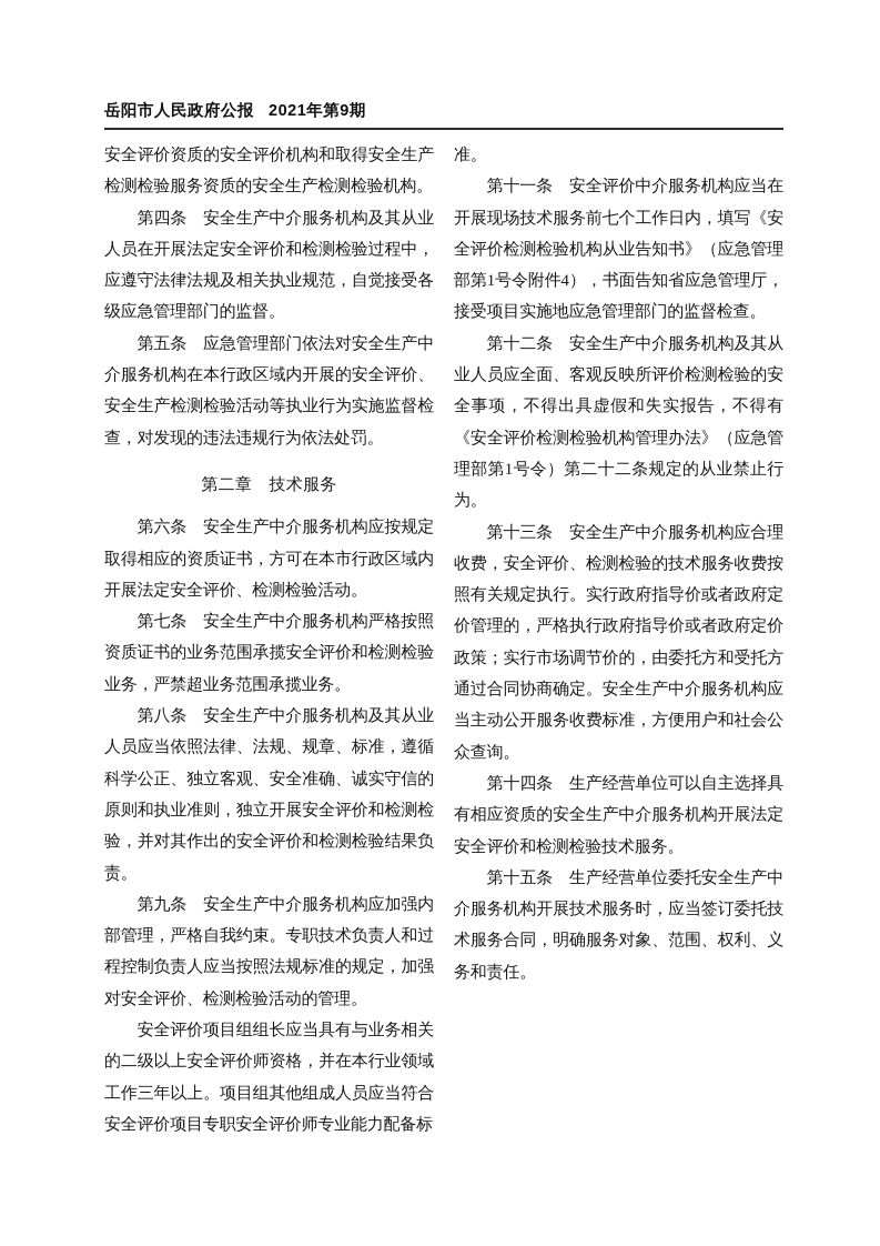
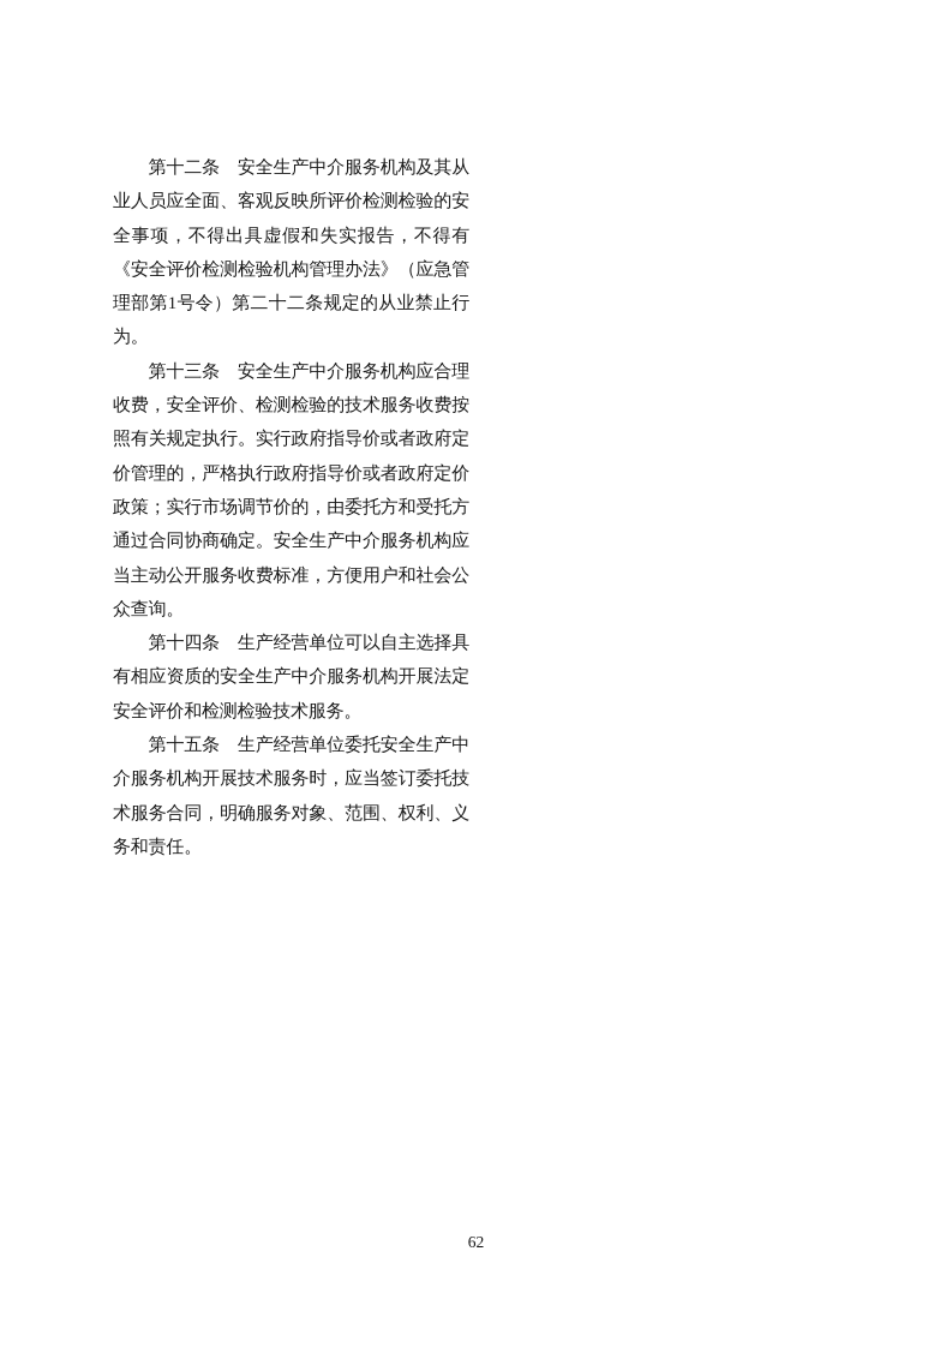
- 岳阳市人民政府公报
- 2021年第9期
- 安全评价资质的安全评价机构和取得安全生产检测检验服务资质的安全生产检测检验机构。
- 第四条 安全生产中介服务机构及其从业人员在开展法定安全评价和检测检验过程中，应遵守法律法规及相关执业规范，自觉接受各级应急管理部门的监督。
- 第五条 应急管理部门依法对安全生产中介服务机构在本行政区域内开展的安全评价、安全生产检测检验活动等执业行为实施监督检查，对发现的违法违规行为依法处罚。
- 第二章 技术服务
- 第六条 安全生产中介服务机构应按规定取得相应的资质证书，方可在本市行政区域内开展法定安全评价、检测检验活动。
- 第七条 安全生产中介服务机构严格按照资质证书的业务范围承揽安全评价和检测检验业务，严禁超业务范围承揽业务。
- 第八条 安全生产中介服务机构及其从业人员应当依照法律、法规、规章、标准，遵循科学公正、独立客观、安全准确、诚实守信的原则和执业准则，独立开展安全评价和检测检验，并对其作出的安全评价和检测检验结果负责。
- 第九条 安全生产中介服务机构应加强内部管理，严格自我约束。专职技术负责人和过程控制负责人应当按照法规标准的规定，加强对安全评价、检测检验活动的管理。
- 安全评价项目组组长应当具有与业务相关的二级以上安全评价师资格，并在本行业领域工作三年以上。项目组其他组成人员应当符合安全评价项目专职安全评价师专业能力配备标
- 准。
- 第十一条 安全评价中介服务机构应当在开展现场技术服务前七个工作日内，填写《安全评价检测检验机构从业告知书》（应急管理部第1号令附件4），书面告知省应急管理厅，接受项目实施地应急管理部门的监督检查。
  第十二条 安全生产中介服务机构及其从业人员应全面、客观反映所评价检测检验的安全事项，不得出具虚假和失实报告，不得有《安全评价检测检验机构管理办法》（应急管理部第1号令）第二十二条规定的从业禁止行为。
  第十三条 安全生产中介服务机构应合理收费，安全评价、检测检验的技术服务收费按照有关规定执行。实行政府指导价或者政府定价管理的，严格执行政府指导价或者政府定价政策；实行市场调节价的，由委托方和受托方通过合同协商确定。安全生产中介服务机构应当主动公开服务收费标准，方便用户和社会公众查询。
  第十四条 生产经营单位可以自主选择具有相应资质的安全生产中介服务机构开展法定安全评价和检测检验技术服务。
  第十五条 生产经营单位委托安全生产中介服务机构开展技术服务时，应当签订委托技术服务合同，明确服务对象、范围、权利、义务和责任。
+ 62
